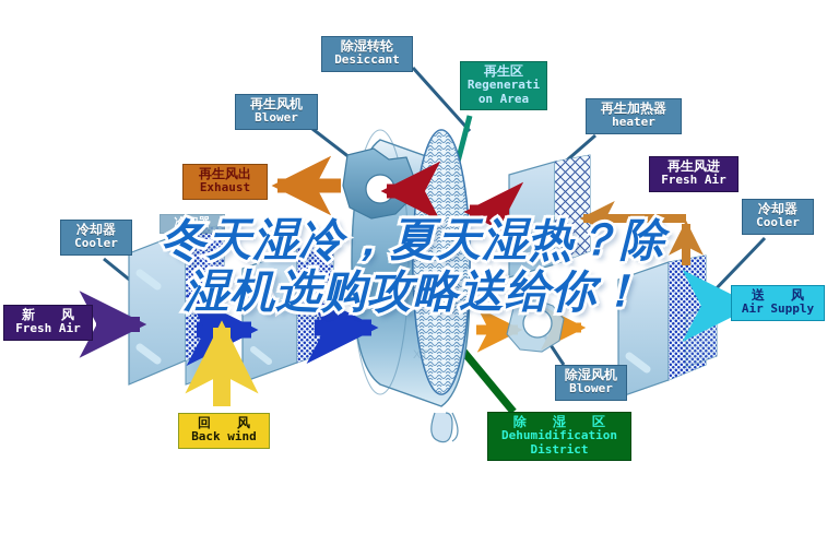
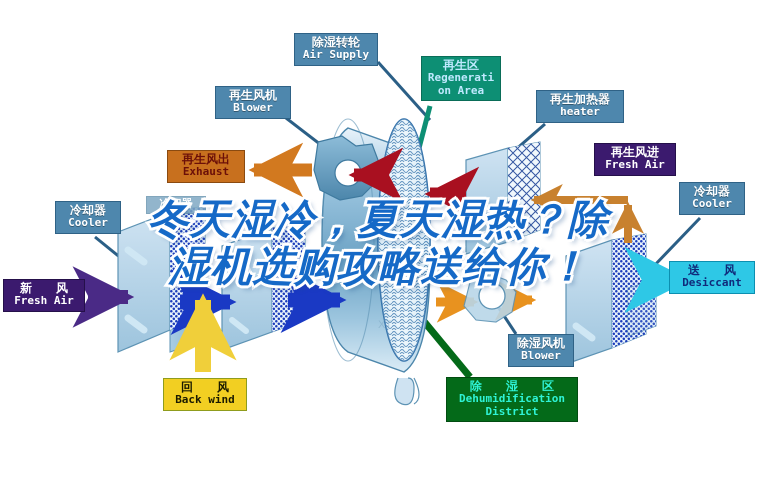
  XT
  除湿转轮
- Desiccant
+ Air Supply
  再生风机
  Blower
  再生区
  Regenerati
  on Area
  再生加热器
  heater
  再生风进
  Fresh Air
  冷却器
  Cooler
  再生风出
  Exhaust
  冷却器
  Cooler
  冷却器
  新 风
  Fresh Air
  回 风
  Back wind
  除湿风机
  Blower
  除 湿 区
  Dehumidification
  District
  送 风
- Air Supply
+ Desiccant
  冬天湿冷，夏天湿热？除
  湿机选购攻略送给你！
